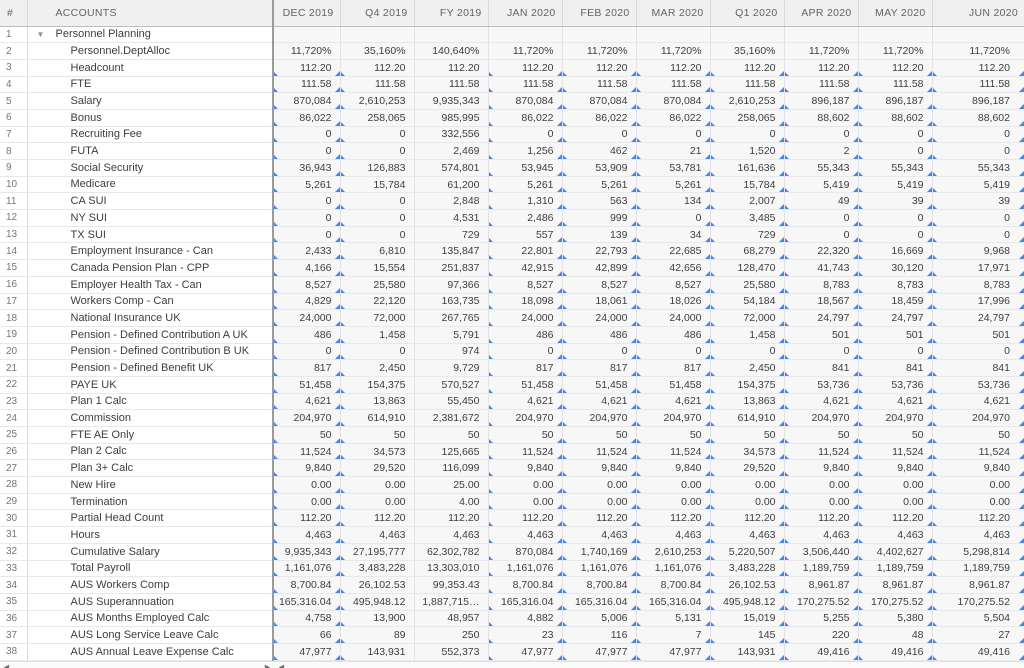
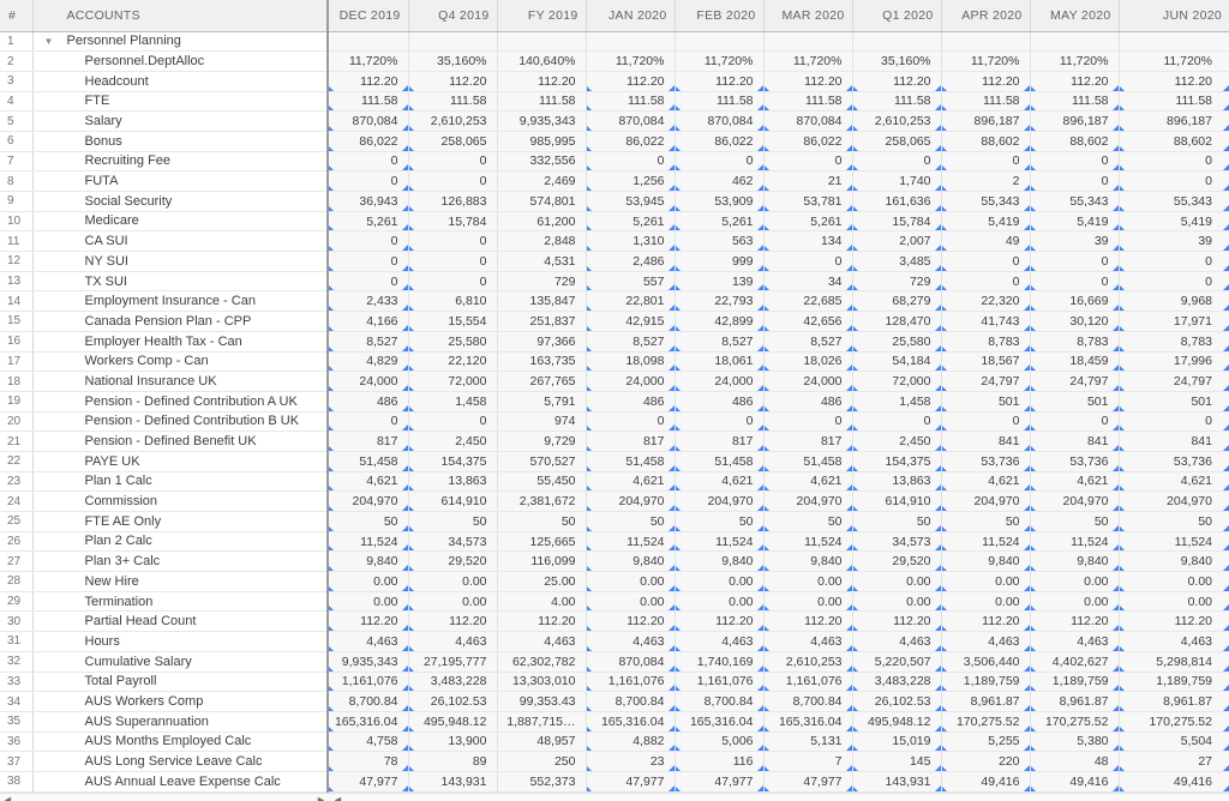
  #	ACCOUNTS	DEC 2019	Q4 2019	FY 2019	JAN 2020	FEB 2020	MAR 2020	Q1 2020	APR 2020	MAY 2020	JUN 2020
  1	▼ Personnel Planning
  2	Personnel.DeptAlloc	11,720%	35,160%	140,640%	11,720%	11,720%	11,720%	35,160%	11,720%	11,720%	11,720%
  3	Headcount	112.20	112.20	112.20	112.20	112.20	112.20	112.20	112.20	112.20	112.20
  4	FTE	111.58	111.58	111.58	111.58	111.58	111.58	111.58	111.58	111.58	111.58
  5	Salary	870,084	2,610,253	9,935,343	870,084	870,084	870,084	2,610,253	896,187	896,187	896,187
  6	Bonus	86,022	258,065	985,995	86,022	86,022	86,022	258,065	88,602	88,602	88,602
  7	Recruiting Fee	0	0	332,556	0	0	0	0	0	0	0
- 8	FUTA	0	0	2,469	1,256	462	21	1,520	2	0	0
+ 8	FUTA	0	0	2,469	1,256	462	21	1,740	2	0	0
  9	Social Security	36,943	126,883	574,801	53,945	53,909	53,781	161,636	55,343	55,343	55,343
  10	Medicare	5,261	15,784	61,200	5,261	5,261	5,261	15,784	5,419	5,419	5,419
  11	CA SUI	0	0	2,848	1,310	563	134	2,007	49	39	39
  12	NY SUI	0	0	4,531	2,486	999	0	3,485	0	0	0
  13	TX SUI	0	0	729	557	139	34	729	0	0	0
  14	Employment Insurance - Can	2,433	6,810	135,847	22,801	22,793	22,685	68,279	22,320	16,669	9,968
  15	Canada Pension Plan - CPP	4,166	15,554	251,837	42,915	42,899	42,656	128,470	41,743	30,120	17,971
  16	Employer Health Tax - Can	8,527	25,580	97,366	8,527	8,527	8,527	25,580	8,783	8,783	8,783
  17	Workers Comp - Can	4,829	22,120	163,735	18,098	18,061	18,026	54,184	18,567	18,459	17,996
  18	National Insurance UK	24,000	72,000	267,765	24,000	24,000	24,000	72,000	24,797	24,797	24,797
  19	Pension - Defined Contribution A UK	486	1,458	5,791	486	486	486	1,458	501	501	501
  20	Pension - Defined Contribution B UK	0	0	974	0	0	0	0	0	0	0
  21	Pension - Defined Benefit UK	817	2,450	9,729	817	817	817	2,450	841	841	841
  22	PAYE UK	51,458	154,375	570,527	51,458	51,458	51,458	154,375	53,736	53,736	53,736
  23	Plan 1 Calc	4,621	13,863	55,450	4,621	4,621	4,621	13,863	4,621	4,621	4,621
  24	Commission	204,970	614,910	2,381,672	204,970	204,970	204,970	614,910	204,970	204,970	204,970
  25	FTE AE Only	50	50	50	50	50	50	50	50	50	50
  26	Plan 2 Calc	11,524	34,573	125,665	11,524	11,524	11,524	34,573	11,524	11,524	11,524
  27	Plan 3+ Calc	9,840	29,520	116,099	9,840	9,840	9,840	29,520	9,840	9,840	9,840
  28	New Hire	0.00	0.00	25.00	0.00	0.00	0.00	0.00	0.00	0.00	0.00
  29	Termination	0.00	0.00	4.00	0.00	0.00	0.00	0.00	0.00	0.00	0.00
  30	Partial Head Count	112.20	112.20	112.20	112.20	112.20	112.20	112.20	112.20	112.20	112.20
  31	Hours	4,463	4,463	4,463	4,463	4,463	4,463	4,463	4,463	4,463	4,463
  32	Cumulative Salary	9,935,343	27,195,777	62,302,782	870,084	1,740,169	2,610,253	5,220,507	3,506,440	4,402,627	5,298,814
  33	Total Payroll	1,161,076	3,483,228	13,303,010	1,161,076	1,161,076	1,161,076	3,483,228	1,189,759	1,189,759	1,189,759
  34	AUS Workers Comp	8,700.84	26,102.53	99,353.43	8,700.84	8,700.84	8,700.84	26,102.53	8,961.87	8,961.87	8,961.87
  35	AUS Superannuation	165,316.04	495,948.12	1,887,715…	165,316.04	165,316.04	165,316.04	495,948.12	170,275.52	170,275.52	170,275.52
  36	AUS Months Employed Calc	4,758	13,900	48,957	4,882	5,006	5,131	15,019	5,255	5,380	5,504
- 37	AUS Long Service Leave Calc	66	89	250	23	116	7	145	220	48	27
+ 37	AUS Long Service Leave Calc	78	89	250	23	116	7	145	220	48	27
  38	AUS Annual Leave Expense Calc	47,977	143,931	552,373	47,977	47,977	47,977	143,931	49,416	49,416	49,416
  ◄
  ►
  ◄
